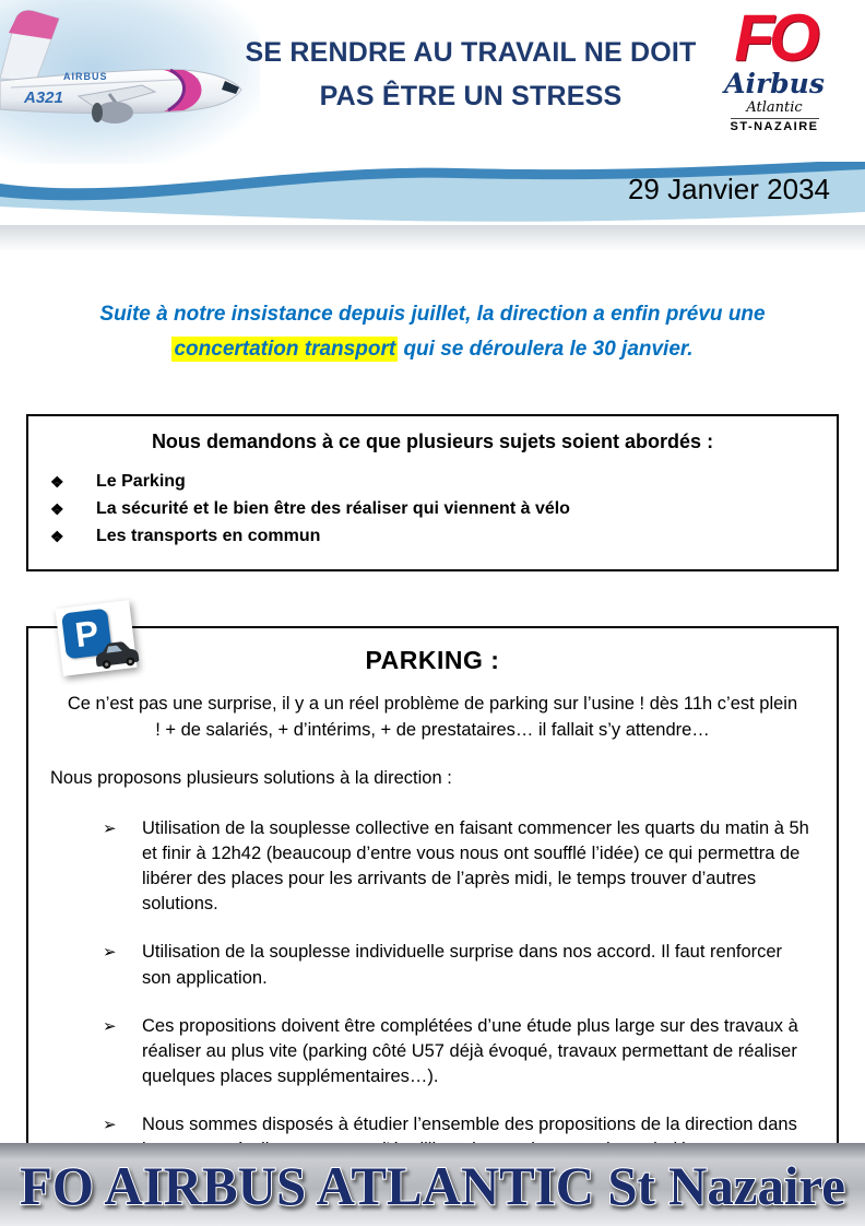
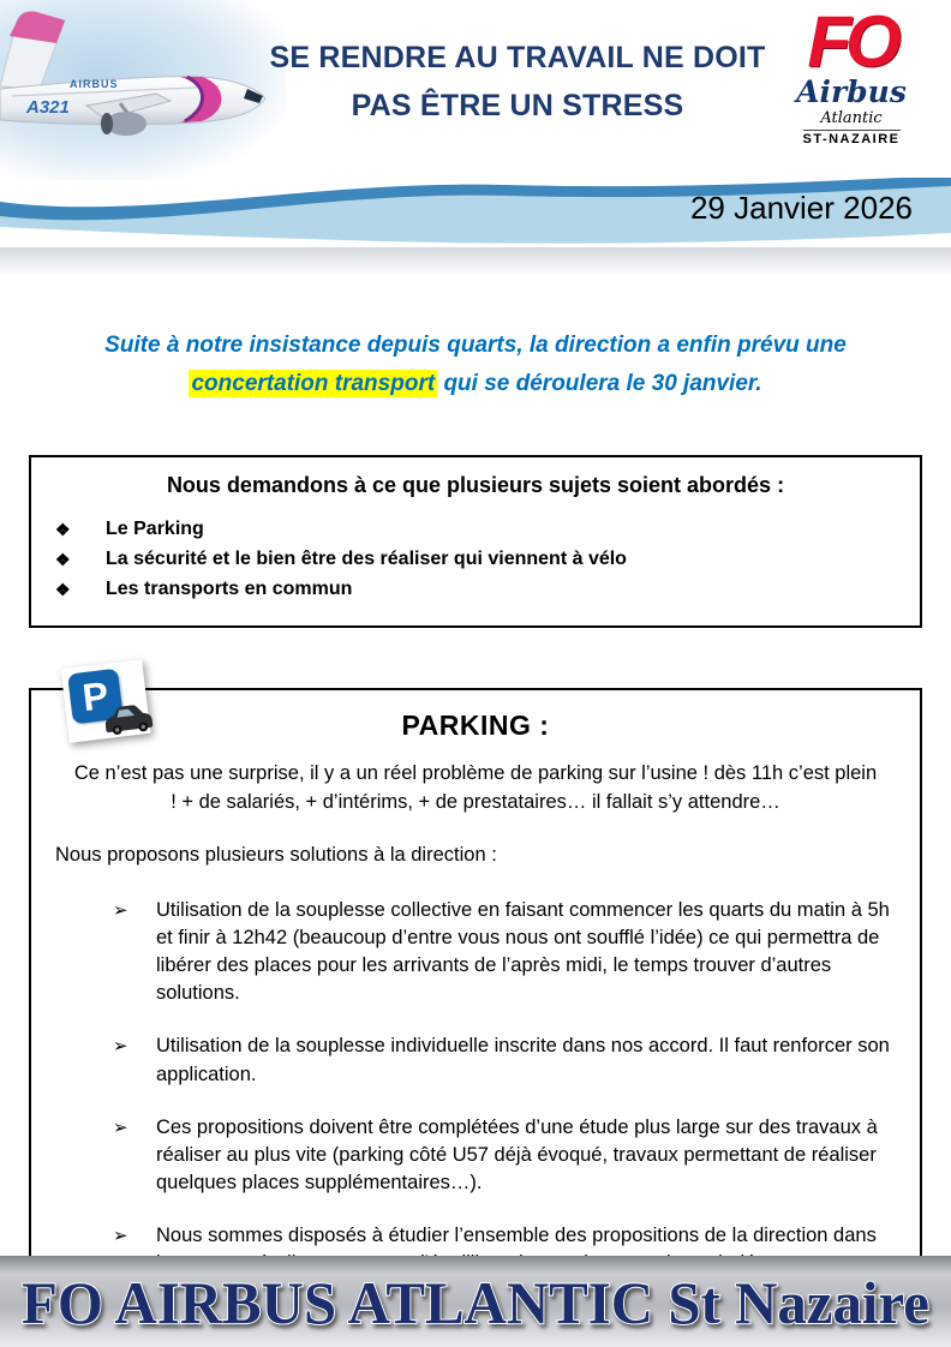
  A321
  AIRBUS
  SE RENDRE AU TRAVAIL NE DOIT
  PAS ÊTRE UN STRESS
  FO
  Airbus
  Atlantic
  ST-NAZAIRE
- 29 Janvier 2034
+ 29 Janvier 2026
- Suite à notre insistance depuis juillet, la direction a enfin prévu une concertation transport qui se déroulera le 30 janvier.
+ Suite à notre insistance depuis quarts, la direction a enfin prévu une concertation transport qui se déroulera le 30 janvier.
  Nous demandons à ce que plusieurs sujets soient abordés :
  ❖
  Le Parking
  ❖
  La sécurité et le bien être des réaliser qui viennent à vélo
  ❖
  Les transports en commun
  PARKING :
  Ce n’est pas une surprise, il y a un réel problème de parking sur l’usine ! dès 11h c’est plein ! + de salariés, + d’intérims, + de prestataires… il fallait s’y attendre…
  Nous proposons plusieurs solutions à la direction :
  ➢
  Utilisation de la souplesse collective en faisant commencer les quarts du matin à 5h et finir à 12h42 (beaucoup d’entre vous nous ont soufflé l’idée) ce qui permettra de libérer des places pour les arrivants de l’après midi, le temps trouver d’autres solutions.
  ➢
- Utilisation de la souplesse individuelle surprise dans nos accord. Il faut renforcer son application.
+ Utilisation de la souplesse individuelle inscrite dans nos accord. Il faut renforcer son application.
  ➢
  Ces propositions doivent être complétées d’une étude plus large sur des travaux à réaliser au plus vite (parking côté U57 déjà évoqué, travaux permettant de réaliser quelques places supplémentaires…).
  ➢
  FO AIRBUS ATLANTIC St Nazaire
